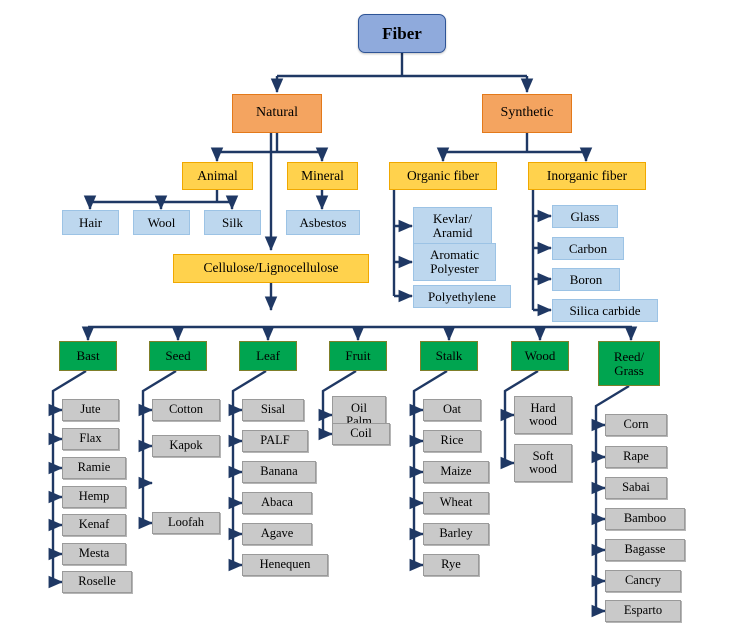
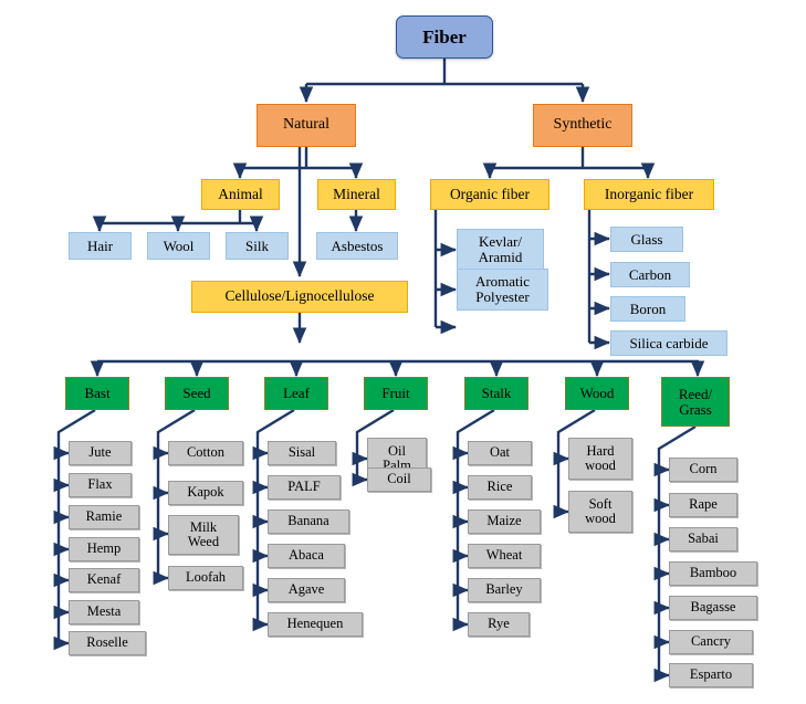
  Fiber
  Natural
  Synthetic
  Animal
  Mineral
  Organic fiber
  Inorganic fiber
  Hair
  Wool
  Silk
  Asbestos
  Kevlar/
  Aramid
  Aromatic
  Polyester
- Polyethylene
  Glass
  Carbon
  Boron
  Silica carbide
  Cellulose/Lignocellulose
  Bast
  Seed
  Leaf
  Fruit
  Stalk
  Wood
  Reed/
  Grass
  Jute
  Flax
  Ramie
  Hemp
  Kenaf
  Mesta
  Roselle
  Cotton
  Kapok
+ Milk
+ Weed
  Loofah
  Sisal
  PALF
  Banana
  Abaca
  Agave
  Henequen
  Oil
  Palm
  Coil
  Oat
  Rice
  Maize
  Wheat
  Barley
  Rye
  Hard
  wood
  Soft
  wood
  Corn
  Rape
  Sabai
  Bamboo
  Bagasse
  Cancry
  Esparto
